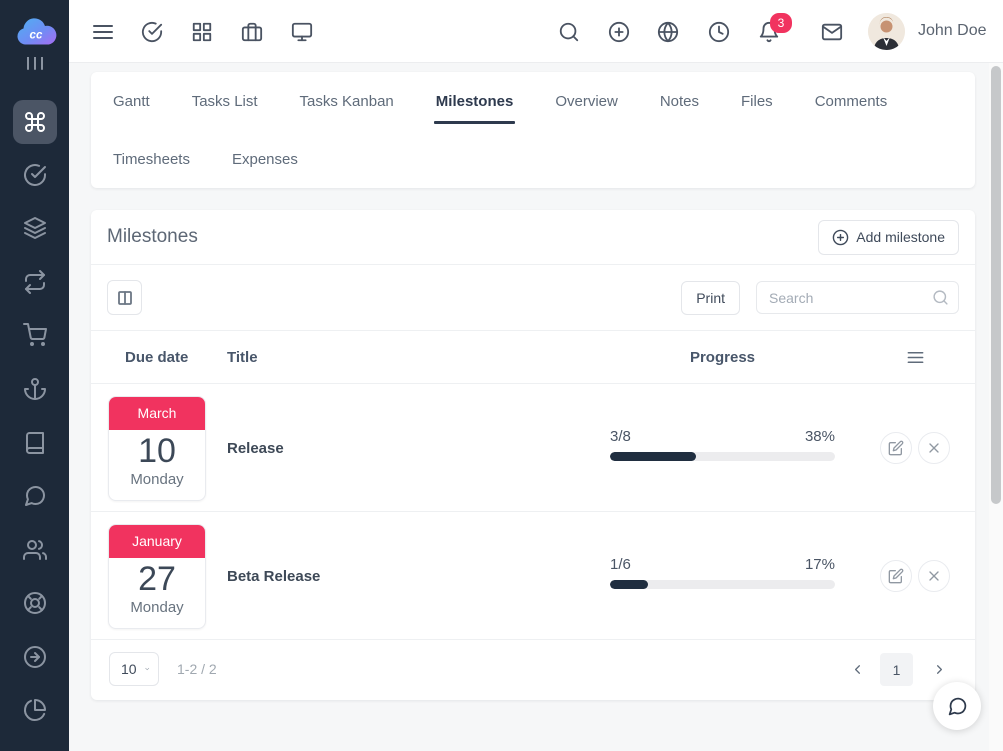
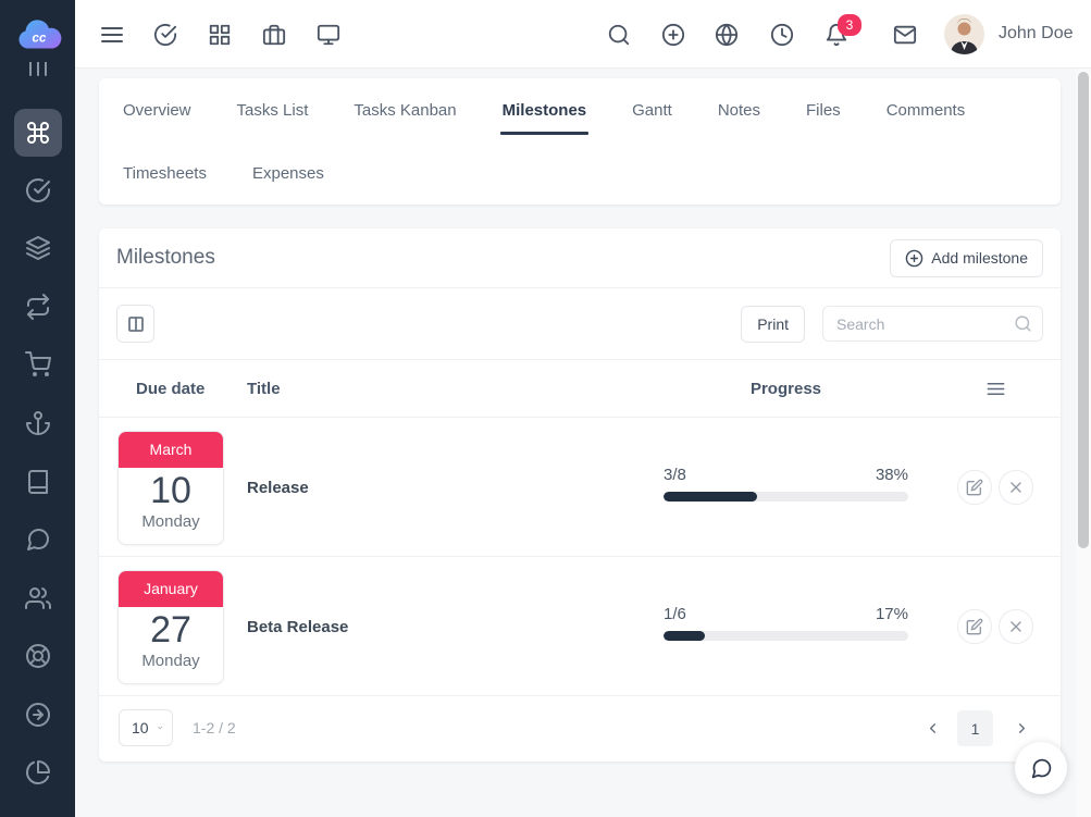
  cc
  3
  John Doe
- Gantt
+ Overview
  Tasks List
  Tasks Kanban
  Milestones
- Overview
+ Gantt
  Notes
  Files
  Comments
  Timesheets
  Expenses
  Milestones
  Add milestone
  Print
  Search
  Due date
  Title
  Progress
  March
  10
  Monday
  Release
  3/8
  38%
  January
  27
  Monday
  Beta Release
  1/6
  17%
  10
  1-2 / 2
  1
